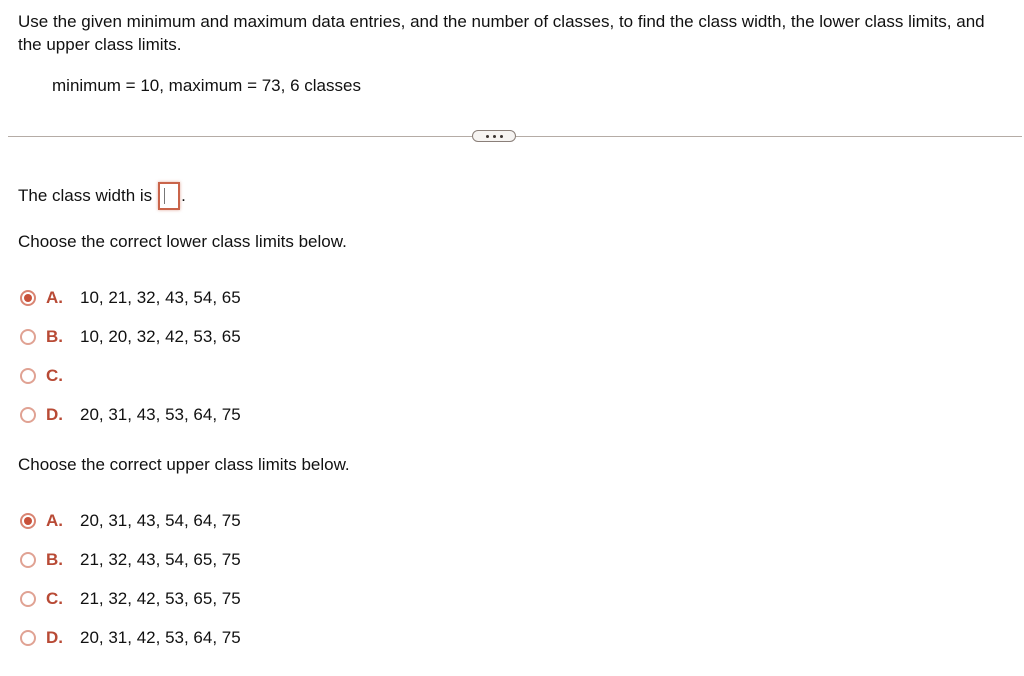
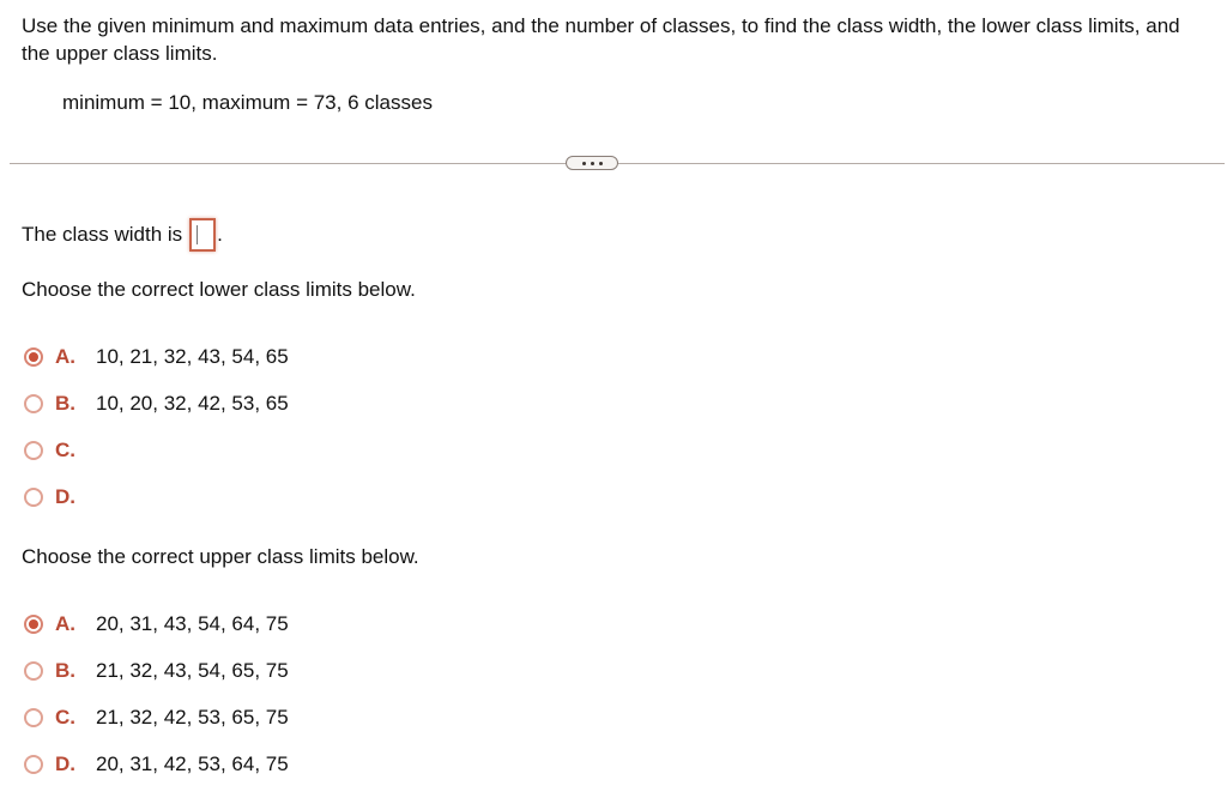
  Use the given minimum and maximum data entries, and the number of classes, to find the class width, the lower class limits, and the upper class limits.
  minimum = 10, maximum = 73, 6 classes
  The class width is
  .
  Choose the correct lower class limits below.
  A.
  10, 21, 32, 43, 54, 65
  B.
  10, 20, 32, 42, 53, 65
  C.
  D.
- 20, 31, 43, 53, 64, 75
  Choose the correct upper class limits below.
  A.
  20, 31, 43, 54, 64, 75
  B.
  21, 32, 43, 54, 65, 75
  C.
  21, 32, 42, 53, 65, 75
  D.
  20, 31, 42, 53, 64, 75
